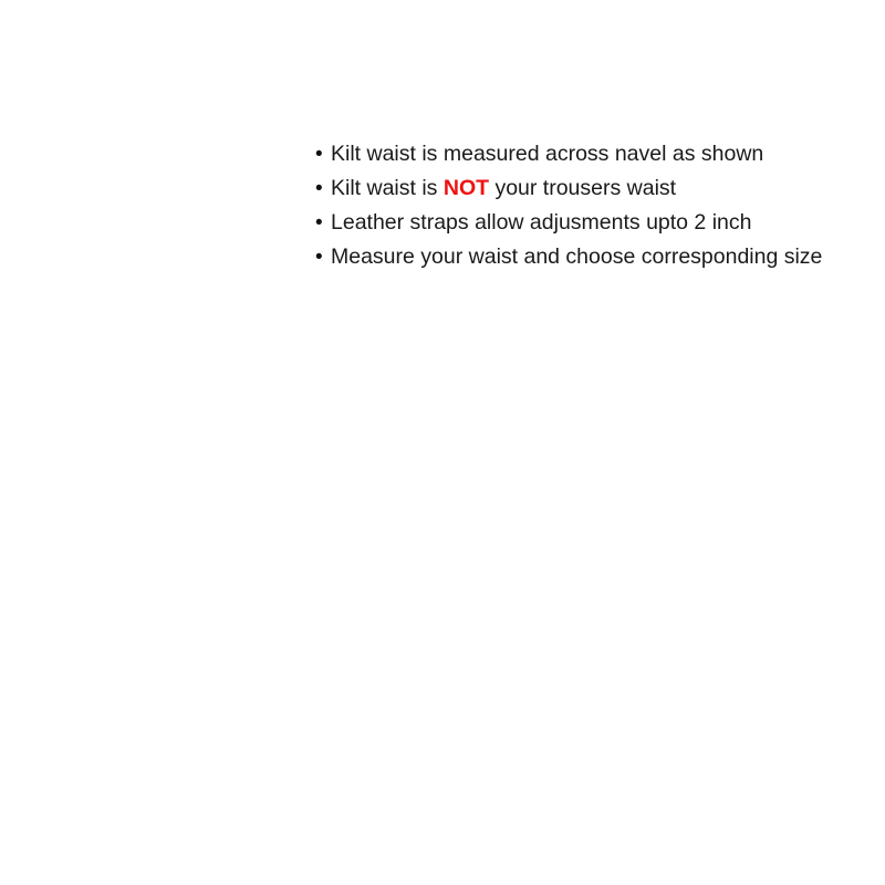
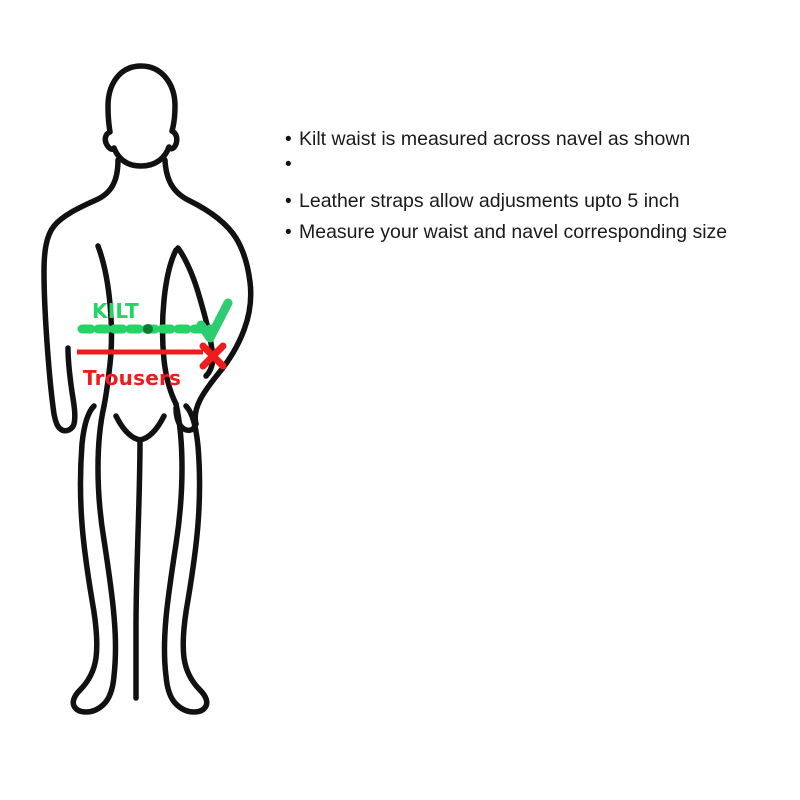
+ KILT
+ Trousers
  •
  Kilt waist is measured across navel as shown
  •
- Kilt waist is NOT your trousers waist
  •
- Leather straps allow adjusments upto 2 inch
+ Leather straps allow adjusments upto 5 inch
  •
- Measure your waist and choose corresponding size
+ Measure your waist and navel corresponding size
